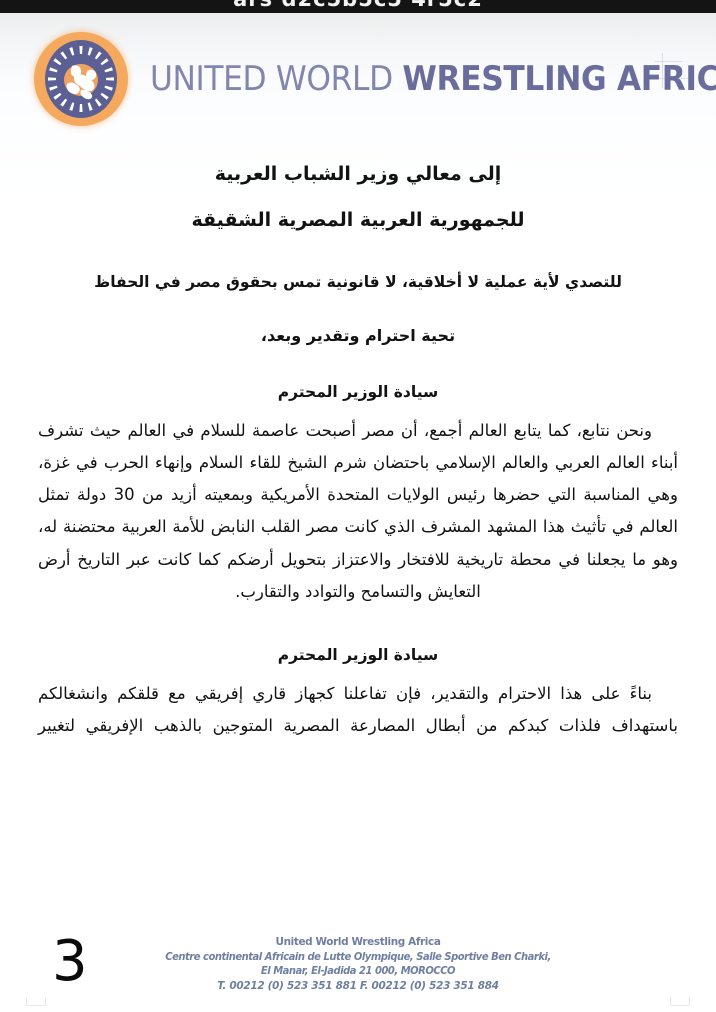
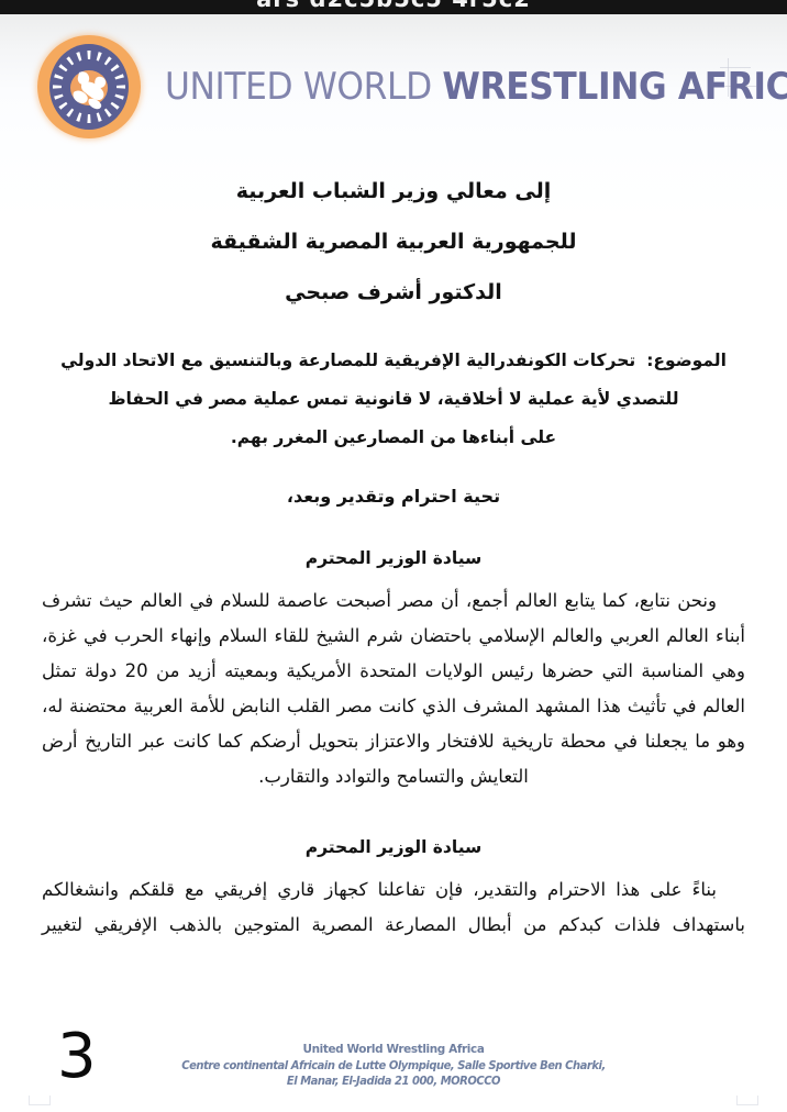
  UNITED WORLD WRESTLING AFRIC
  إلى معالي وزير الشباب العربية
  للجمهورية العربية المصرية الشقيقة
+ الدكتور أشرف صبحي
+ الموضوع:تحركات الكونفدرالية الإفريقية للمصارعة وبالتنسيق مع الاتحاد الدولي
- للتصدي لأية عملية لا أخلاقية، لا قانونية تمس بحقوق مصر في الحفاظ
+ للتصدي لأية عملية لا أخلاقية، لا قانونية تمس عملية مصر في الحفاظ
+ على أبناءها من المصارعين المغرر بهم.
  تحية احترام وتقدير وبعد،
  سيادة الوزير المحترم
- ونحن نتابع، كما يتابع العالم أجمع، أن مصر أصبحت عاصمة للسلام في العالم حيث تشرف أبناء العالم العربي والعالم الإسلامي باحتضان شرم الشيخ للقاء السلام وإنهاء الحرب في غزة، وهي المناسبة التي حضرها رئيس الولايات المتحدة الأمريكية وبمعيته أزيد من 30 دولة تمثل العالم في تأثيث هذا المشهد المشرف الذي كانت مصر القلب النابض للأمة العربية محتضنة له، وهو ما يجعلنا في محطة تاريخية للافتخار والاعتزاز بتحويل أرضكم كما كانت عبر التاريخ أرض التعايش والتسامح والتوادد والتقارب.
+ ونحن نتابع، كما يتابع العالم أجمع، أن مصر أصبحت عاصمة للسلام في العالم حيث تشرف أبناء العالم العربي والعالم الإسلامي باحتضان شرم الشيخ للقاء السلام وإنهاء الحرب في غزة، وهي المناسبة التي حضرها رئيس الولايات المتحدة الأمريكية وبمعيته أزيد من 20 دولة تمثل العالم في تأثيث هذا المشهد المشرف الذي كانت مصر القلب النابض للأمة العربية محتضنة له، وهو ما يجعلنا في محطة تاريخية للافتخار والاعتزاز بتحويل أرضكم كما كانت عبر التاريخ أرض التعايش والتسامح والتوادد والتقارب.
  سيادة الوزير المحترم
  بناءً على هذا الاحترام والتقدير، فإن تفاعلنا كجهاز قاري إفريقي مع قلقكم وانشغالكم باستهداف فلذات كبدكم من أبطال المصارعة المصرية المتوجين بالذهب الإفريقي لتغيير
  3
  United World Wrestling Africa
  Centre continental Africain de Lutte Olympique, Salle Sportive Ben Charki,
  El Manar, El-Jadida 21 000, MOROCCO
- T. 00212 (0) 523 351 881 F. 00212 (0) 523 351 884
